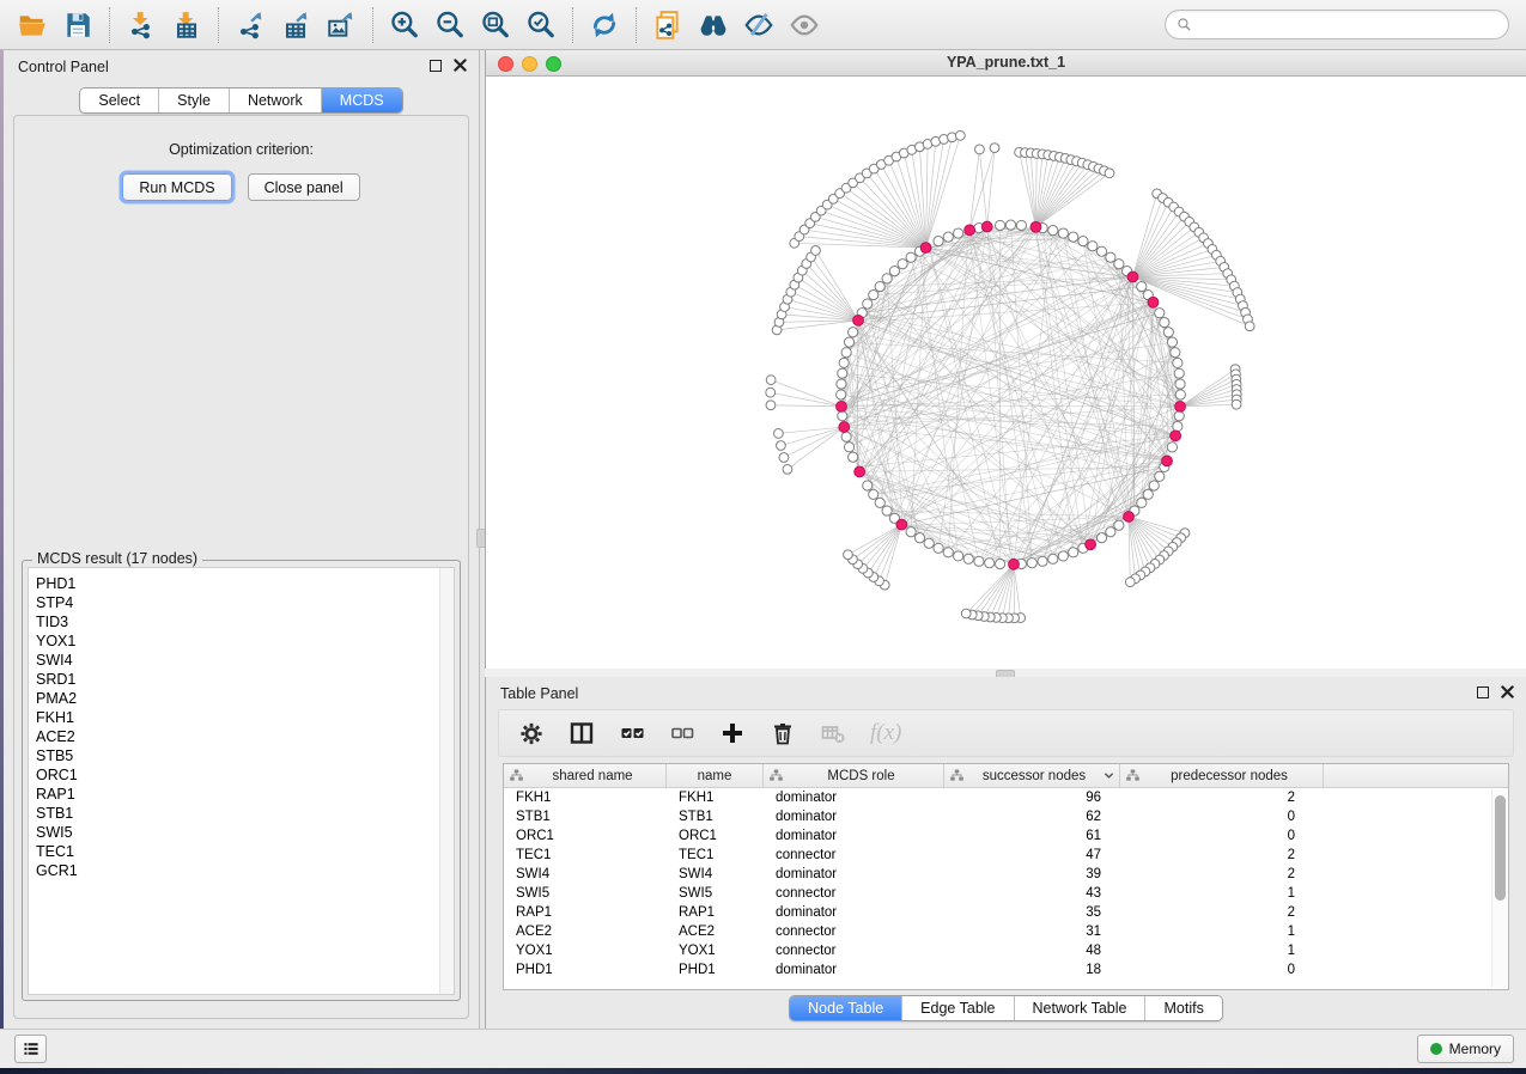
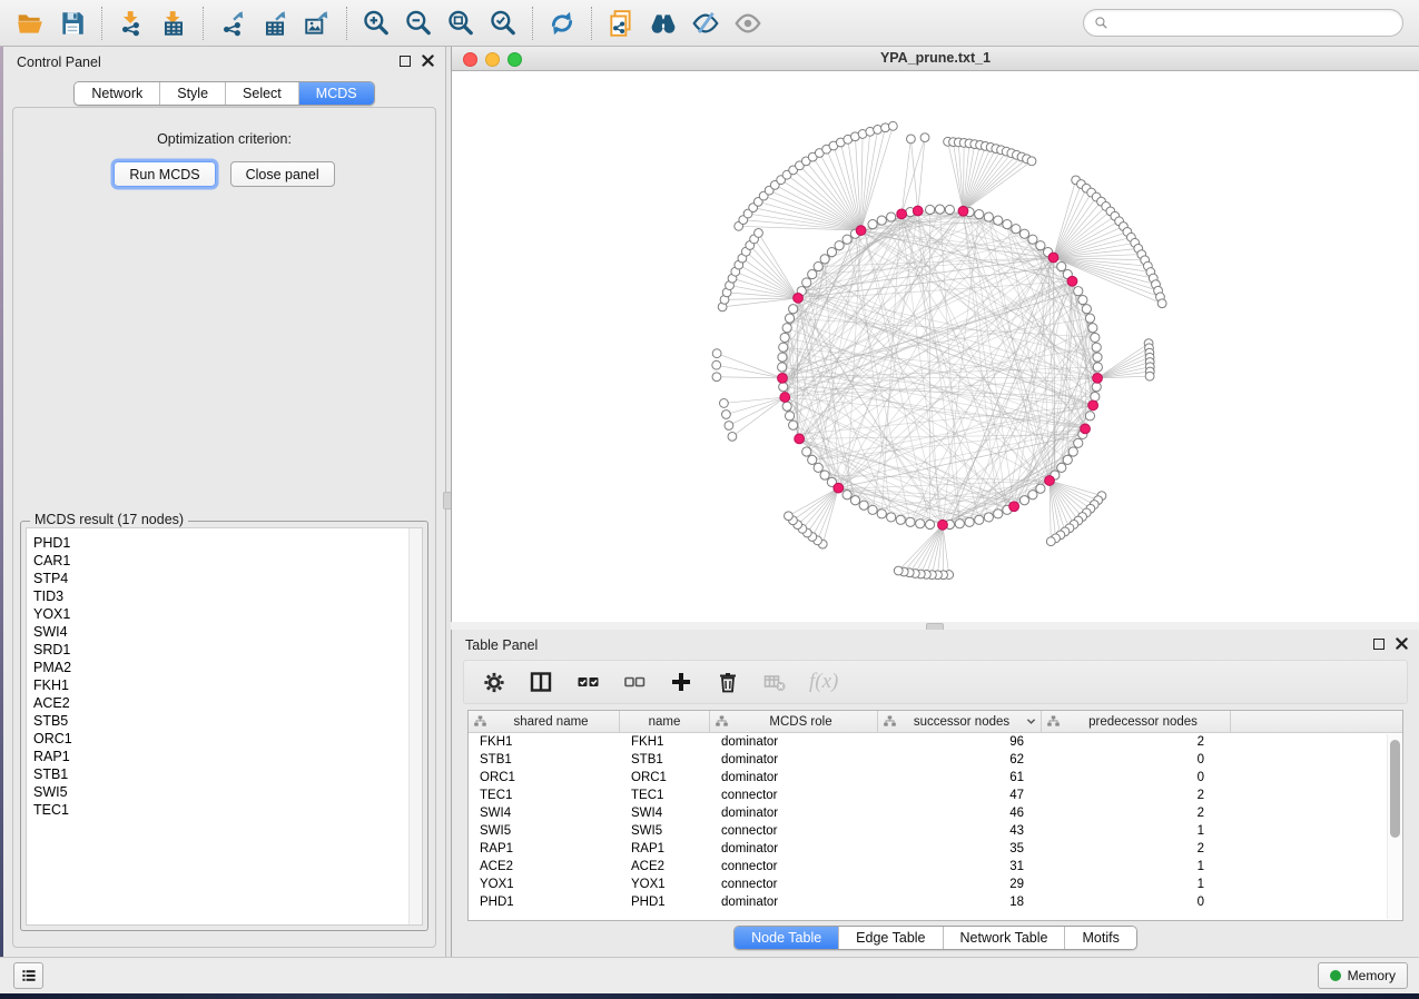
  Control Panel
- Select
+ Network
  Style
- Network
+ Select
  MCDS
  Optimization criterion:
  Run MCDS
  Close panel
  MCDS result (17 nodes)
  PHD1
+ CAR1
  STP4
  TID3
  YOX1
  SWI4
  SRD1
  PMA2
  FKH1
  ACE2
  STB5
  ORC1
  RAP1
  STB1
  SWI5
  TEC1
- GCR1
  YPA_prune.txt_1
  Table Panel
  f(x)
  shared name
  name
  MCDS role
  successor nodes
  predecessor nodes
  FKH1
  FKH1
  dominator
  96
  2
  STB1
  STB1
  dominator
  62
  0
  ORC1
  ORC1
  dominator
  61
  0
  TEC1
  TEC1
  connector
  47
  2
  SWI4
  SWI4
  dominator
- 39
+ 46
  2
  SWI5
  SWI5
  connector
  43
  1
  RAP1
  RAP1
  dominator
  35
  2
  ACE2
  ACE2
  connector
  31
  1
  YOX1
  YOX1
  connector
- 48
+ 29
  1
  PHD1
  PHD1
  dominator
  18
  0
  Node Table
  Edge Table
  Network Table
  Motifs
  Memory
